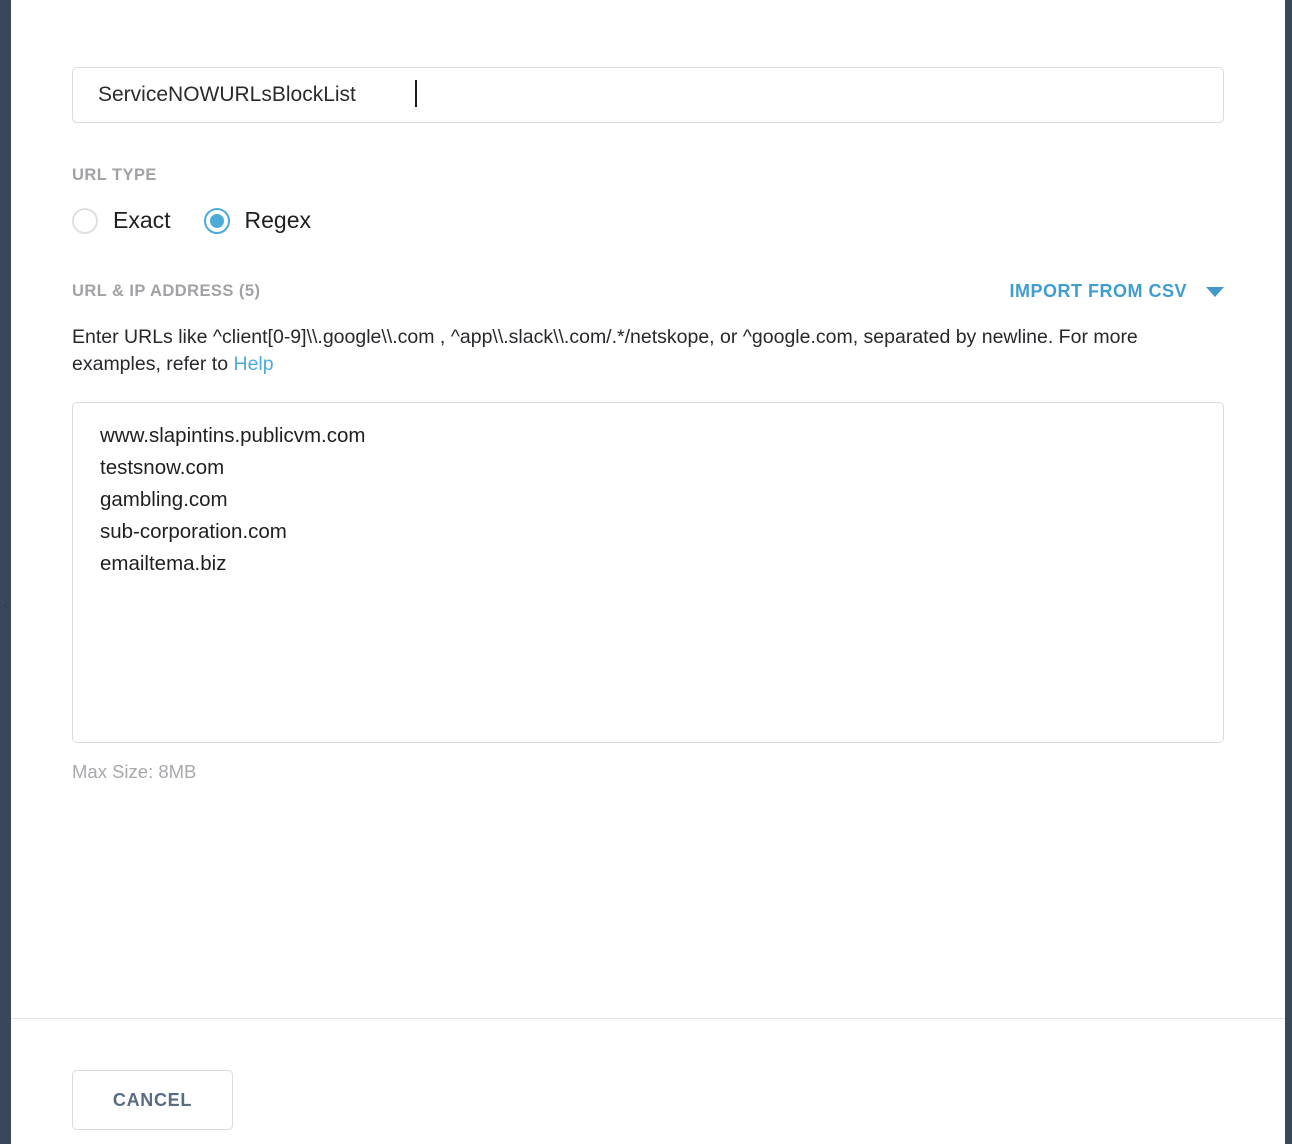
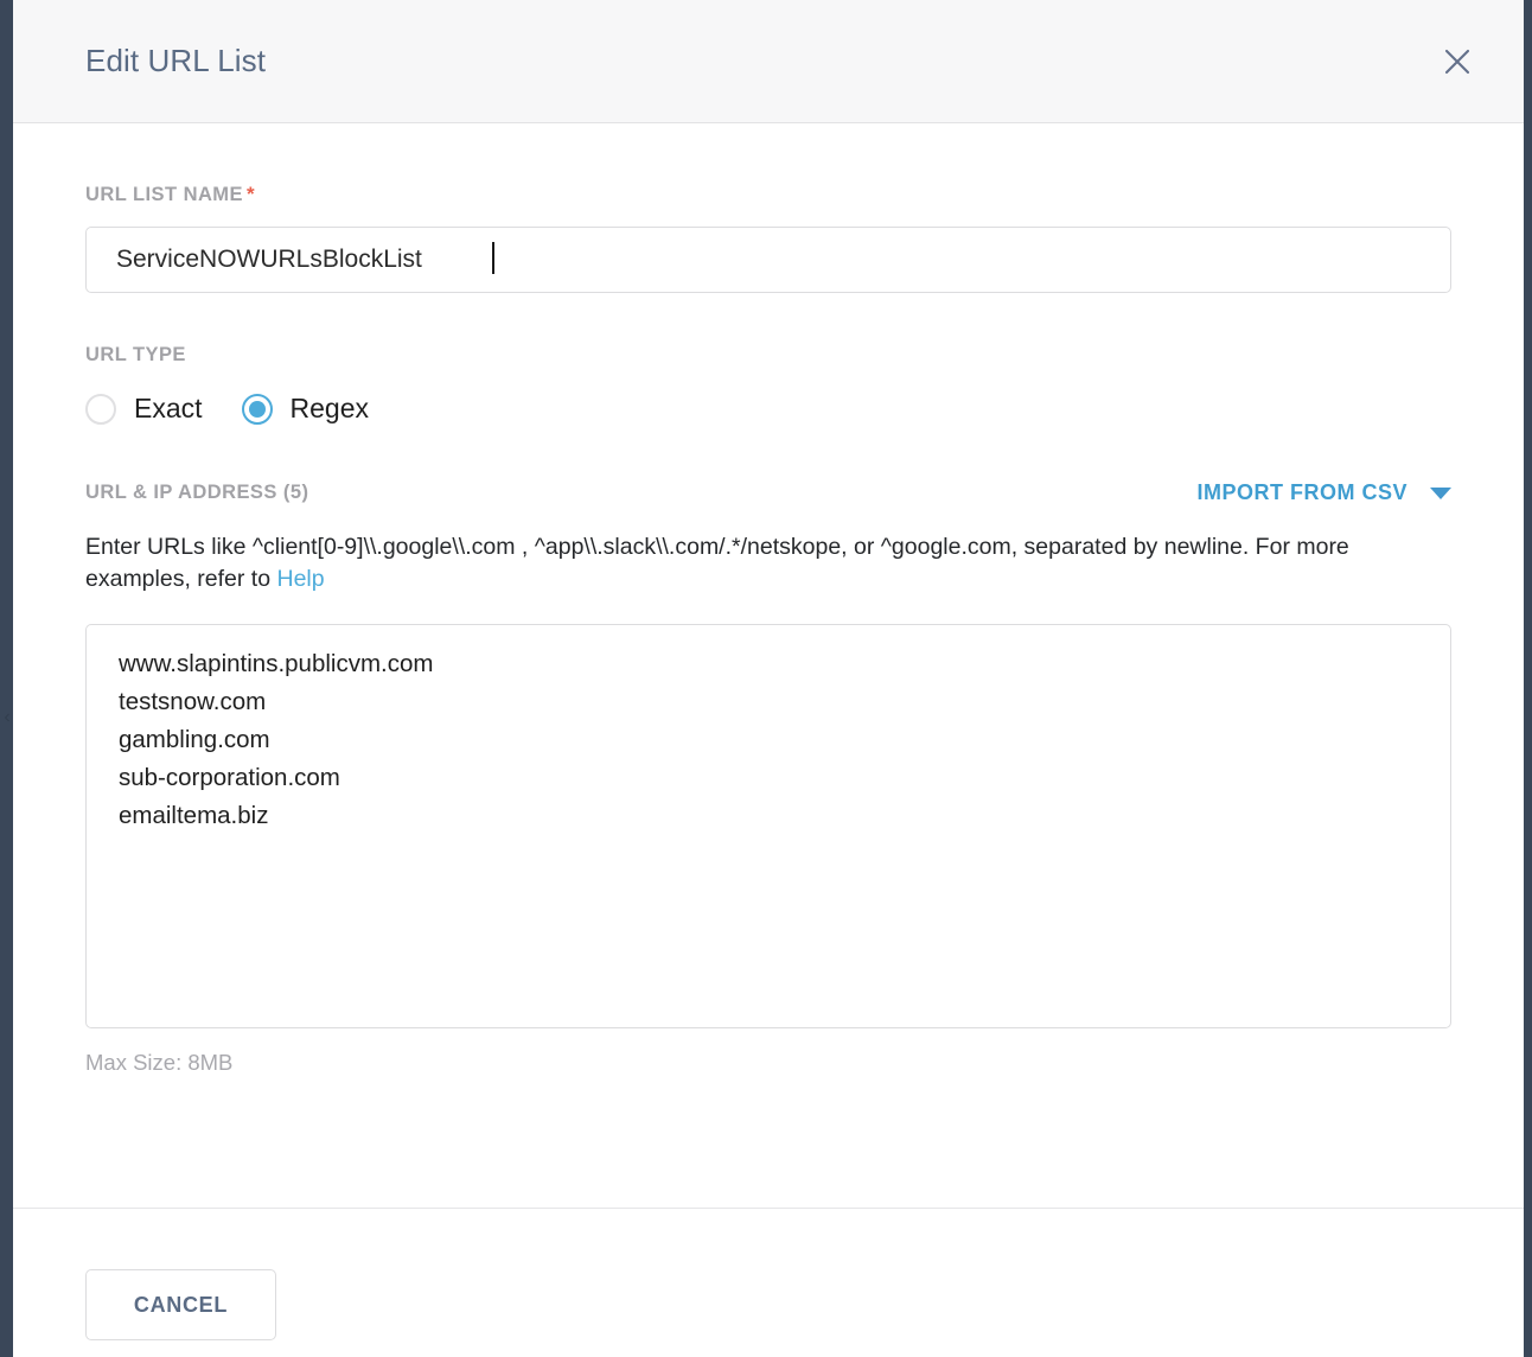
+ Edit URL List
+ URL LIST NAME *
  ServiceNOWURLsBlockList
  URL TYPE
  Exact
  Regex
  URL & IP ADDRESS (5)
  IMPORT FROM CSV
  Enter URLs like ^client[0-9]\\.google\\.com , ^app\\.slack\\.com/.*/netskope, or ^google.com, separated by newline. For more examples, refer to Help
  www.slapintins.publicvm.com
  testsnow.com
  gambling.com
  sub-corporation.com
  emailtema.biz
  Max Size: 8MB
  CANCEL
